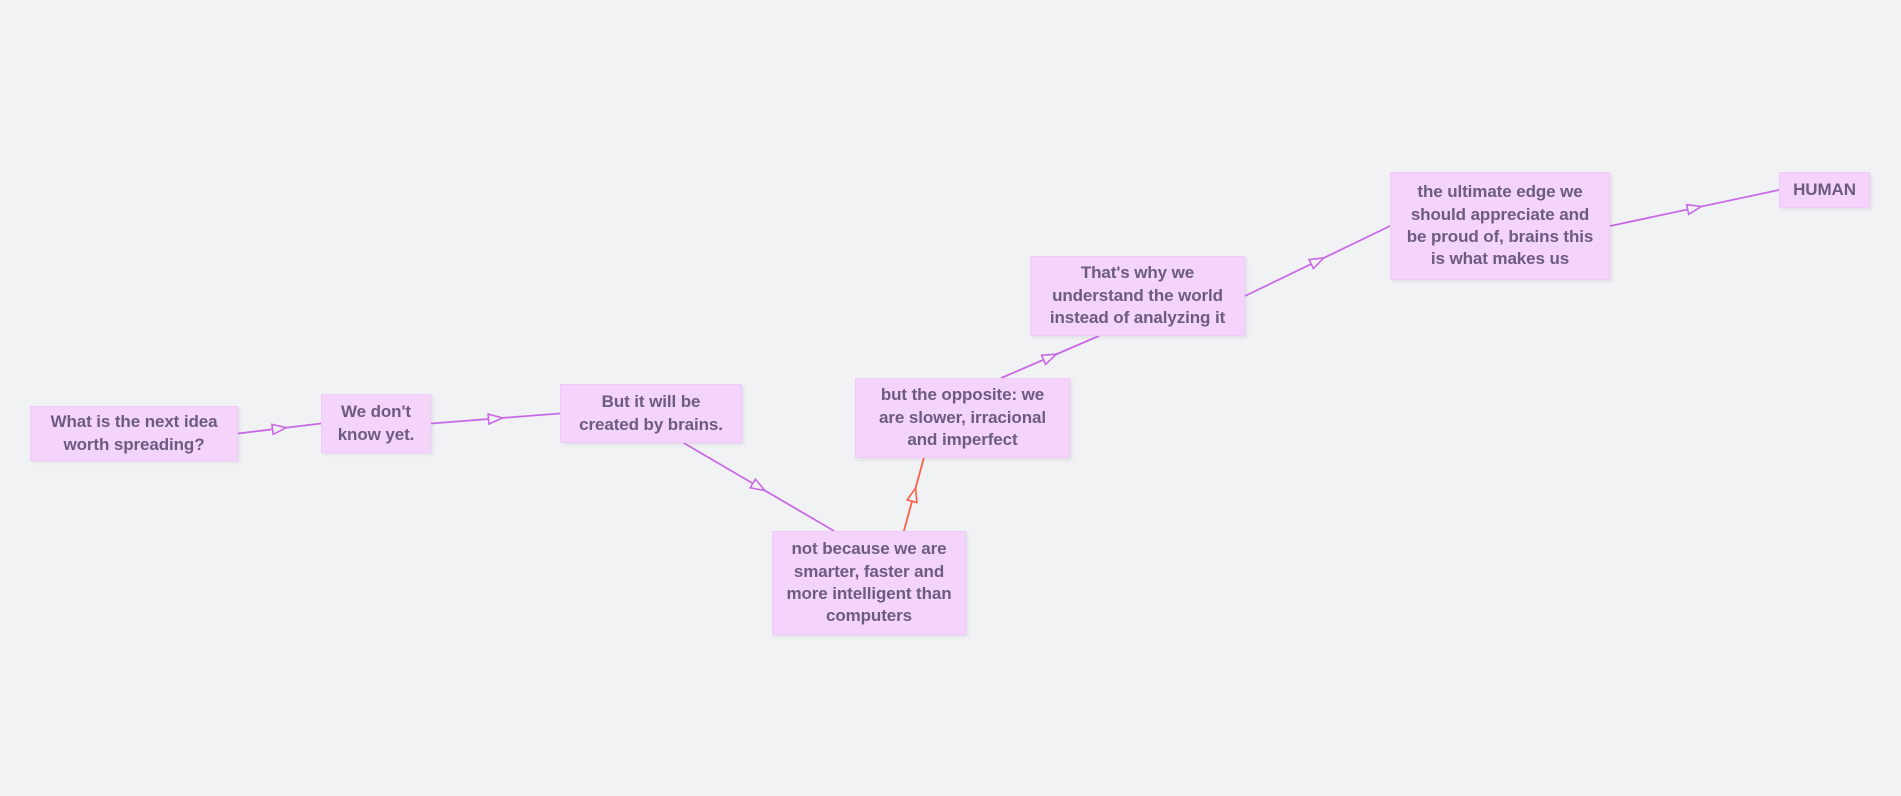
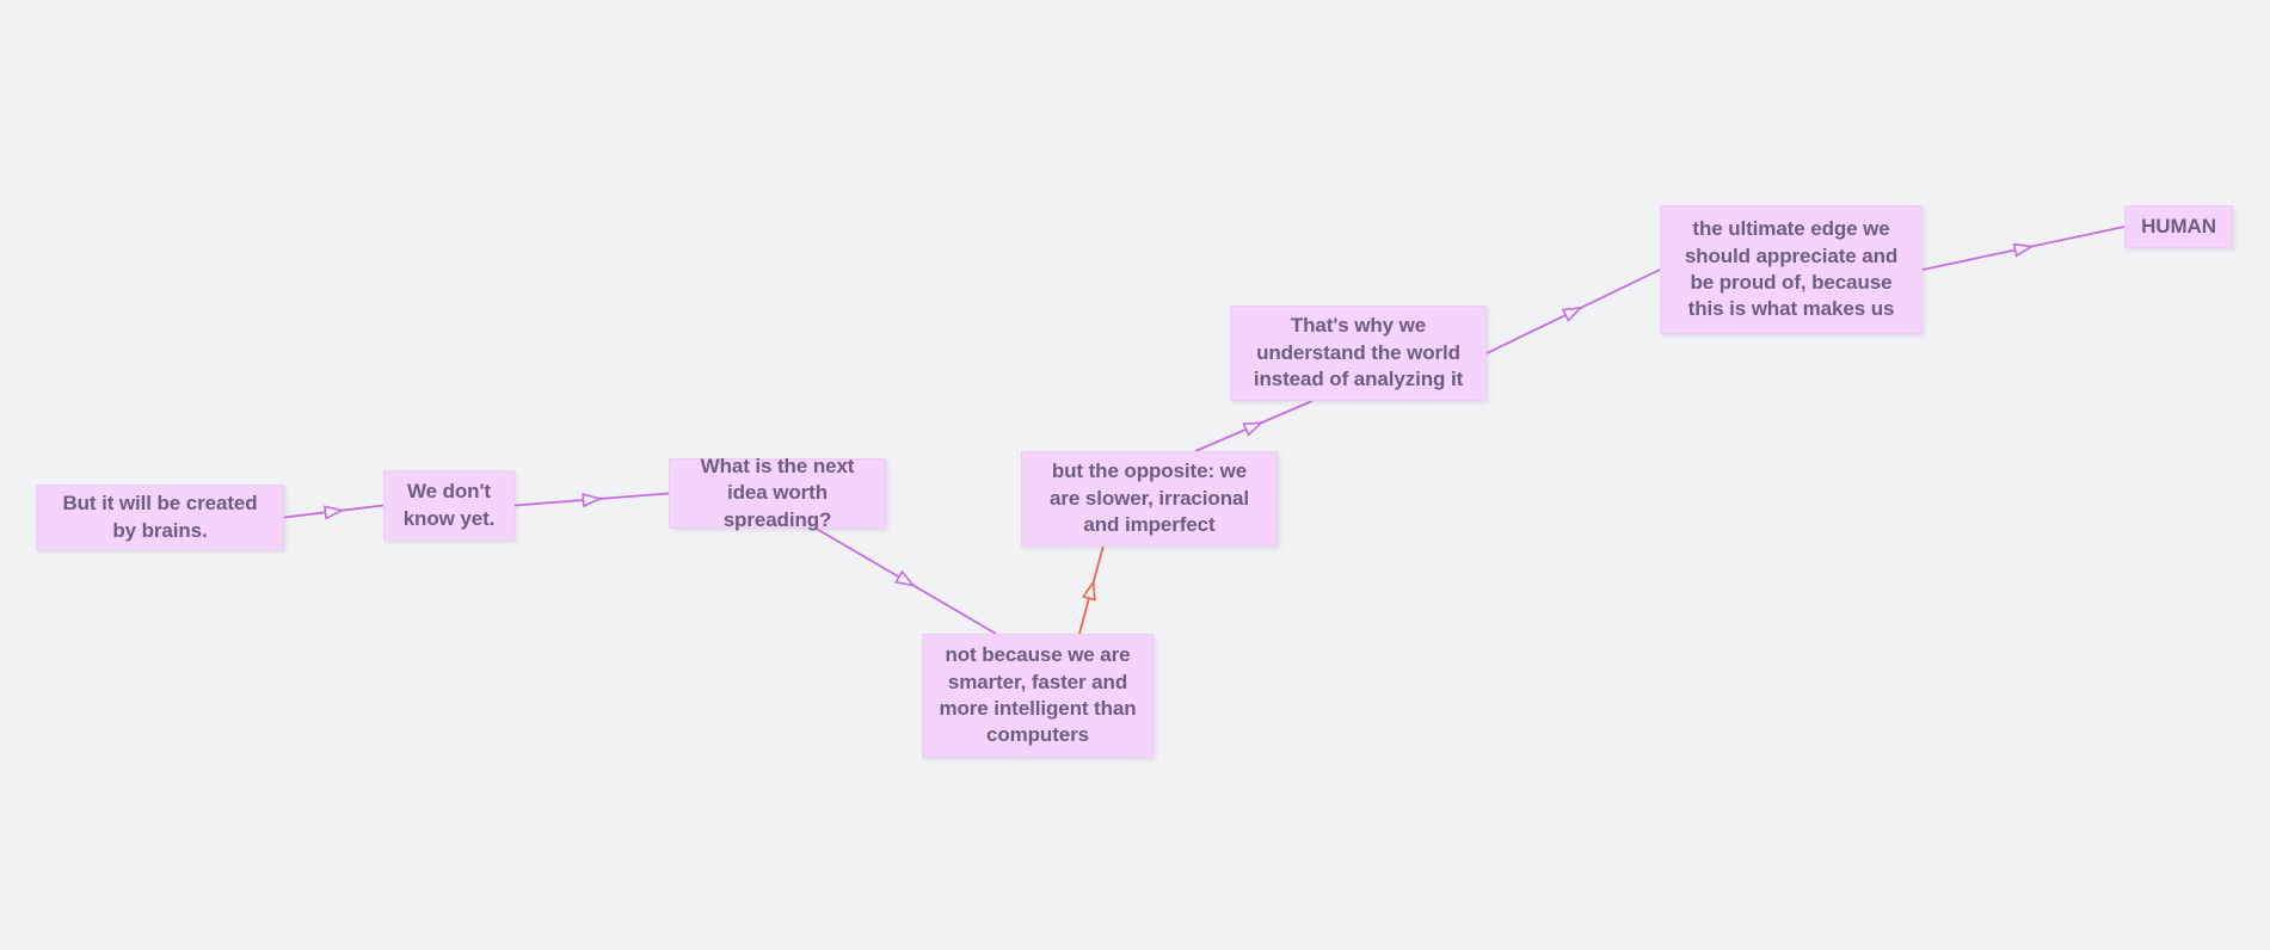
- What is the next idea worth spreading?
+ But it will be created by brains.
  We don't know yet.
- But it will be created by brains.
+ What is the next idea worth spreading?
  but the opposite: we are slower, irracional and imperfect
  not because we are smarter, faster and more intelligent than computers
  That's why we understand the world instead of analyzing it
- the ultimate edge we should appreciate and be proud of, brains this is what makes us
+ the ultimate edge we should appreciate and be proud of, because this is what makes us
  HUMAN
